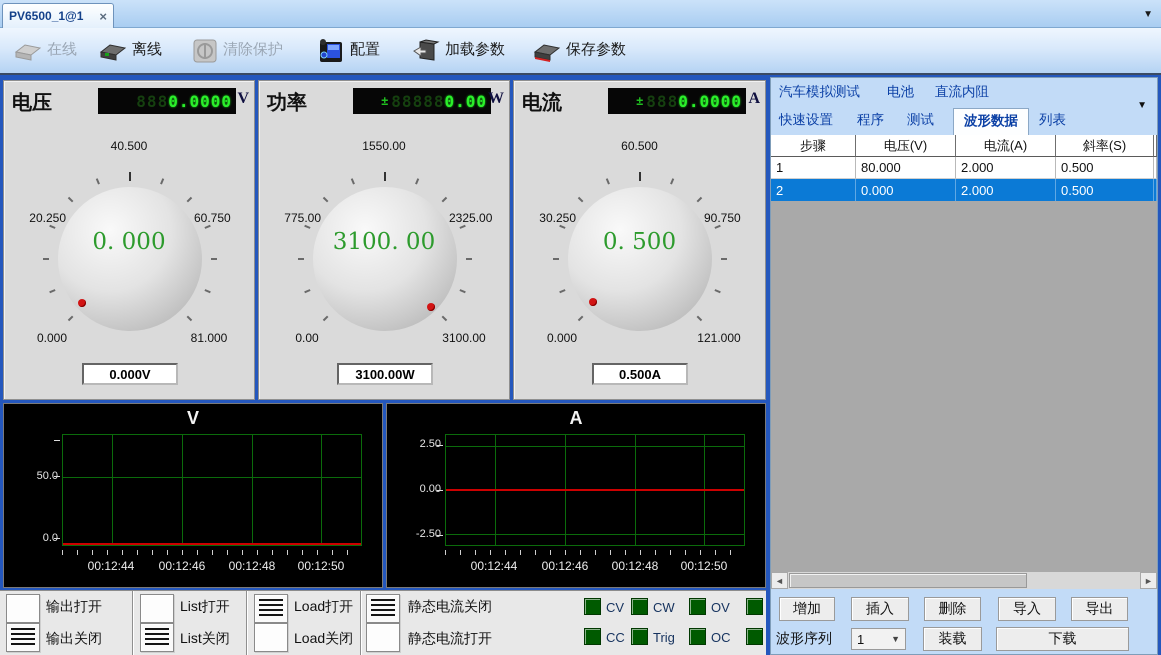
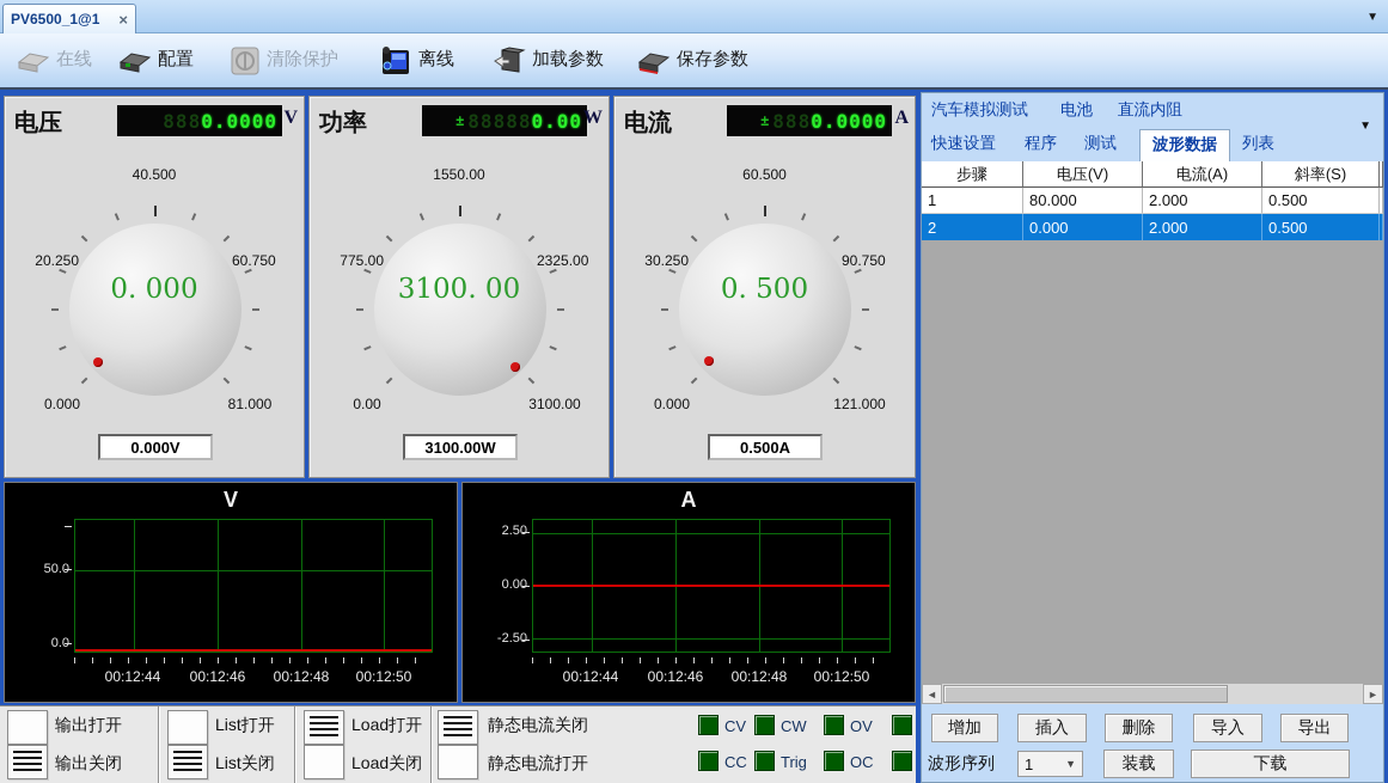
  PV6500_1@1
  ×
  ▼
  在线
- 离线
+ 配置
  清除保护
- 配置
+ 离线
  加载参数
  保存参数
  电压
  888
  0.0000
  V
  40.500
  20.250
  60.750
  0.000
  81.000
  0. 000
  0.000V
  功率
  ±
  88888
  0.00
  W
  1550.00
  775.00
  2325.00
  0.00
  3100.00
  3100. 00
  3100.00W
  电流
  ±
  888
  0.0000
  A
  60.500
  30.250
  90.750
  0.000
  121.000
  0. 500
  0.500A
  V
  50.
  00:12:44
  00:12:46
  00:12:48
  00:12:50
  A
  2.50
  0.00
  -2.50
  00:12:44
  00:12:46
  00:12:48
  00:12:50
  输出打开
  输出关闭
  List打开
  List关闭
  Load打开
  Load关闭
  静态电流关闭
  静态电流打开
  CV
  CW
  OV
  CC
  Trig
  OC
  汽车模拟测试
  电池
  直流内阻
  ▼
  快速设置
  程序
  测试
  波形数据
  列表
  步骤
  电压(V)
  电流(A)
  斜率(S)
  1
  80.000
  2.000
  0.500
  2
  0.000
  2.000
  0.500
  ◄
  ►
  增加
  插入
  删除
  导入
  导出
  波形序列
  1
  ▼
  装载
  下载
